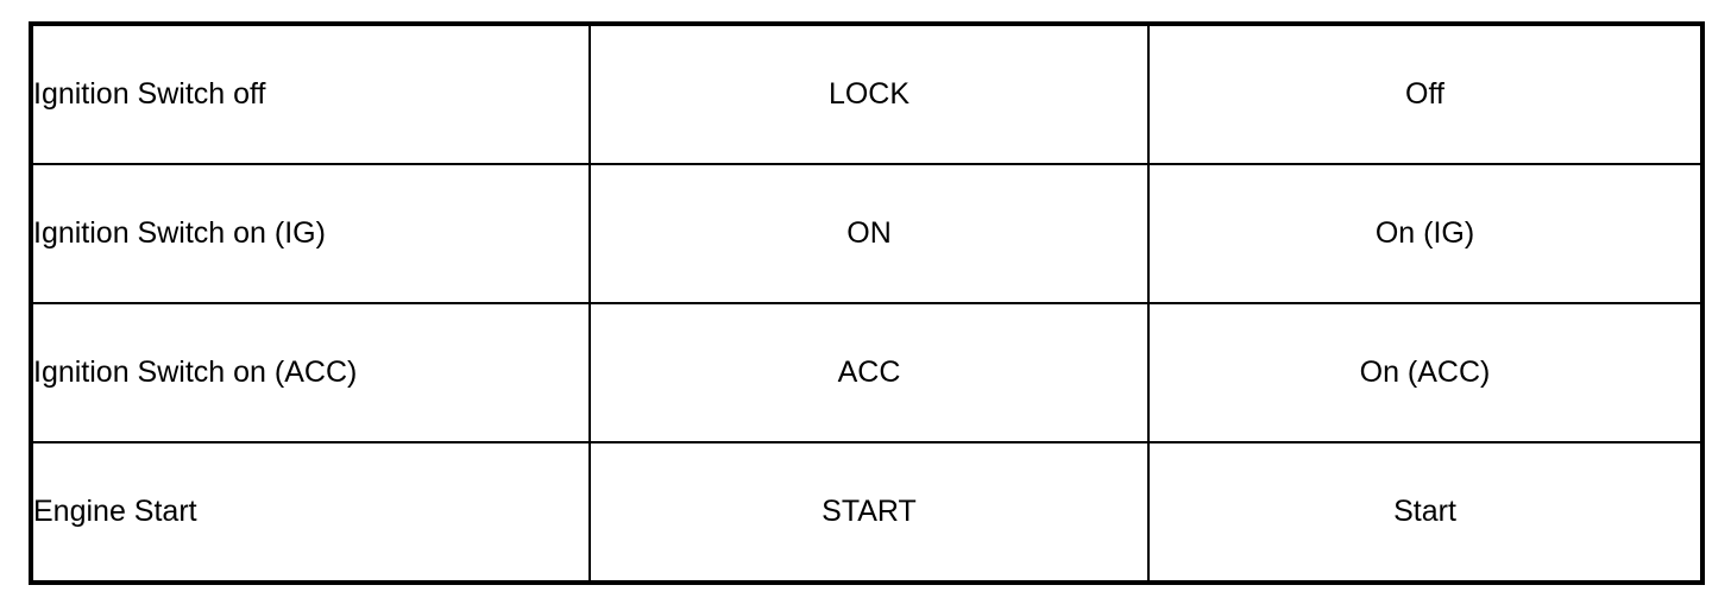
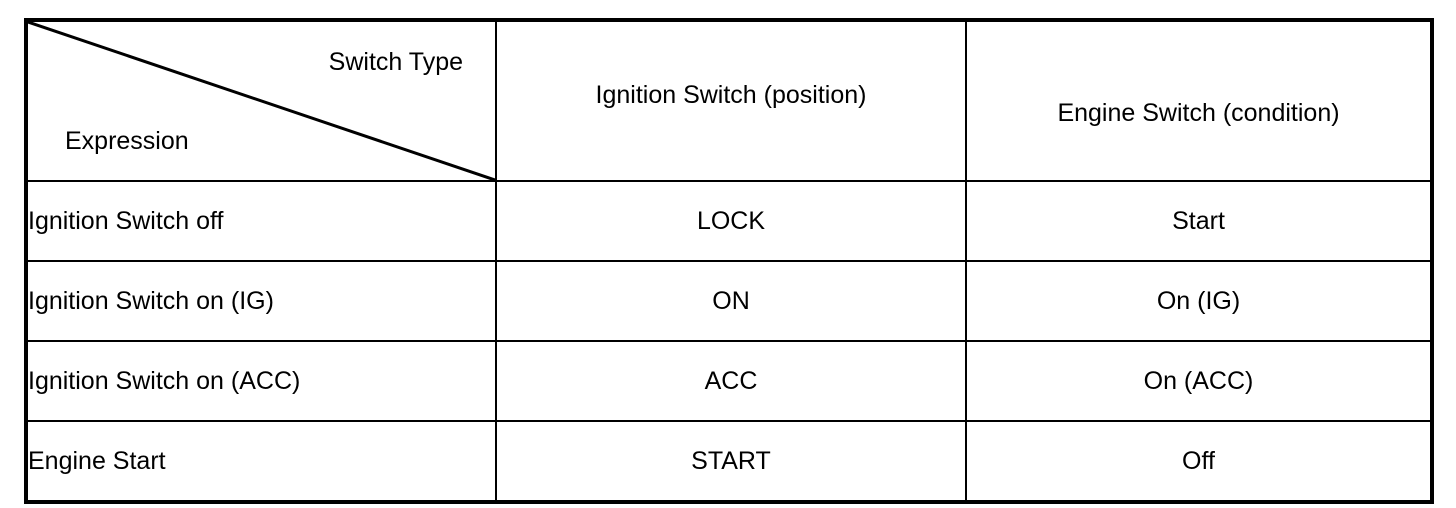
+ Switch Type Expression	Ignition Switch (position)	Engine Switch (condition)
- Ignition Switch off	LOCK	Off
+ Ignition Switch off	LOCK	Start
  Ignition Switch on (IG)	ON	On (IG)
  Ignition Switch on (ACC)	ACC	On (ACC)
- Engine Start	START	Start
+ Engine Start	START	Off
